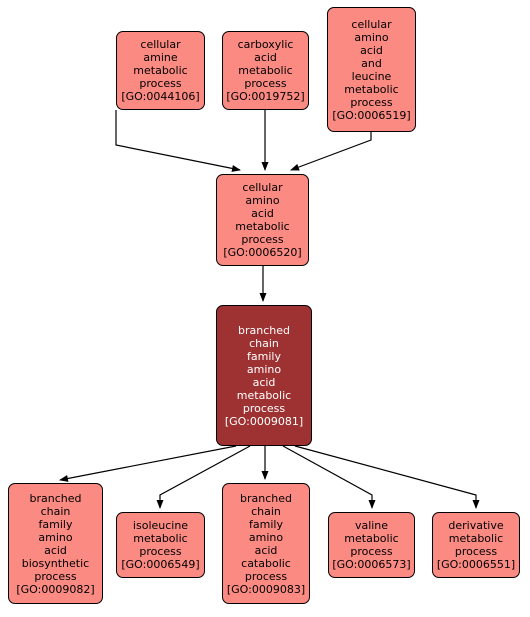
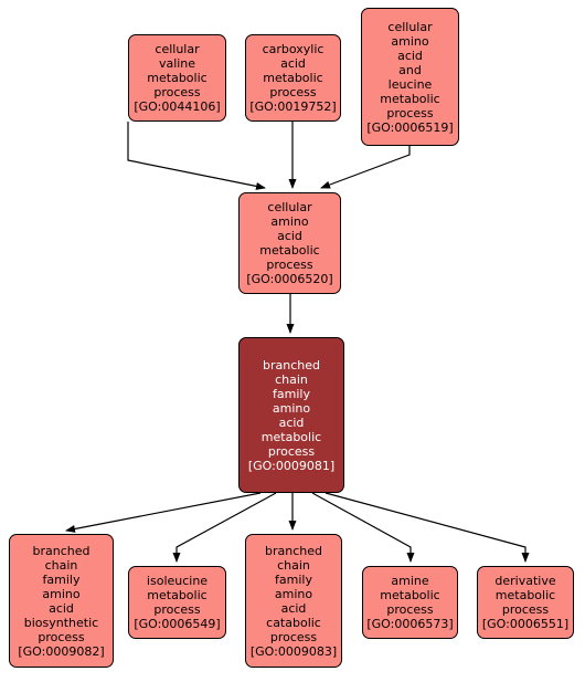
  cellular
- amine
+ valine
  metabolic
  process
  [GO:0044106]
  carboxylic
  acid
  metabolic
  process
  [GO:0019752]
  cellular
  amino
  acid
  and
  leucine
  metabolic
  process
  [GO:0006519]
  cellular
  amino
  acid
  metabolic
  process
  [GO:0006520]
  branched
  chain
  family
  amino
  acid
  metabolic
  process
  [GO:0009081]
  branched
  chain
  family
  amino
  acid
  biosynthetic
  process
  [GO:0009082]
  isoleucine
  metabolic
  process
  [GO:0006549]
  branched
  chain
  family
  amino
  acid
  catabolic
  process
  [GO:0009083]
- valine
+ amine
  metabolic
  process
  [GO:0006573]
  derivative
  metabolic
  process
  [GO:0006551]
